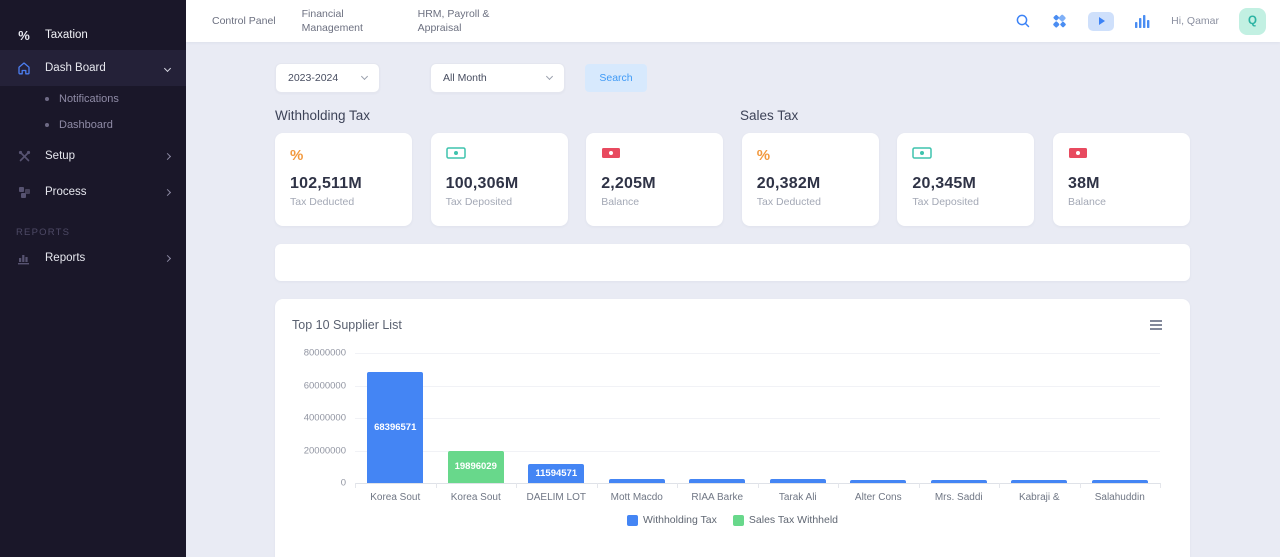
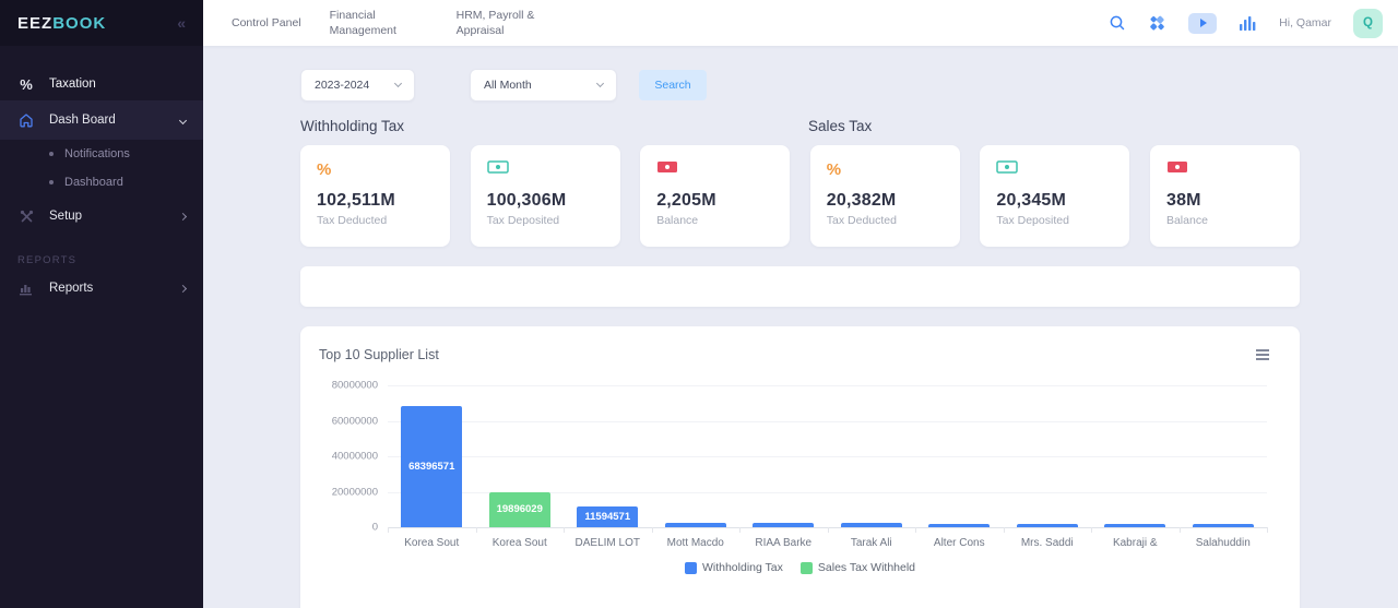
+ EEZBOOK
+ «
  %
  Taxation
  Dash Board
  Notifications
  Dashboard
  Setup
- Process
  REPORTS
  Reports
  Control Panel
  Financial Management
  HRM, Payroll & Appraisal
  Hi, Qamar
  Q
  2023-2024
  All Month
  Search
  Withholding Tax
  Sales Tax
  %
  102,511M
  Tax Deducted
  100,306M
  Tax Deposited
  2,205M
  Balance
  %
  20,382M
  Tax Deducted
  20,345M
  Tax Deposited
  38M
  Balance
  Top 10 Supplier List
  80000000
  60000000
  40000000
  20000000
  0
  68396571
  19896029
  11594571
  Korea Sout
  Korea Sout
  DAELIM LOT
  Mott Macdo
  RIAA Barke
  Tarak Ali
  Alter Cons
  Mrs. Saddi
  Kabraji &
  Salahuddin
  Withholding Tax
  Sales Tax Withheld
